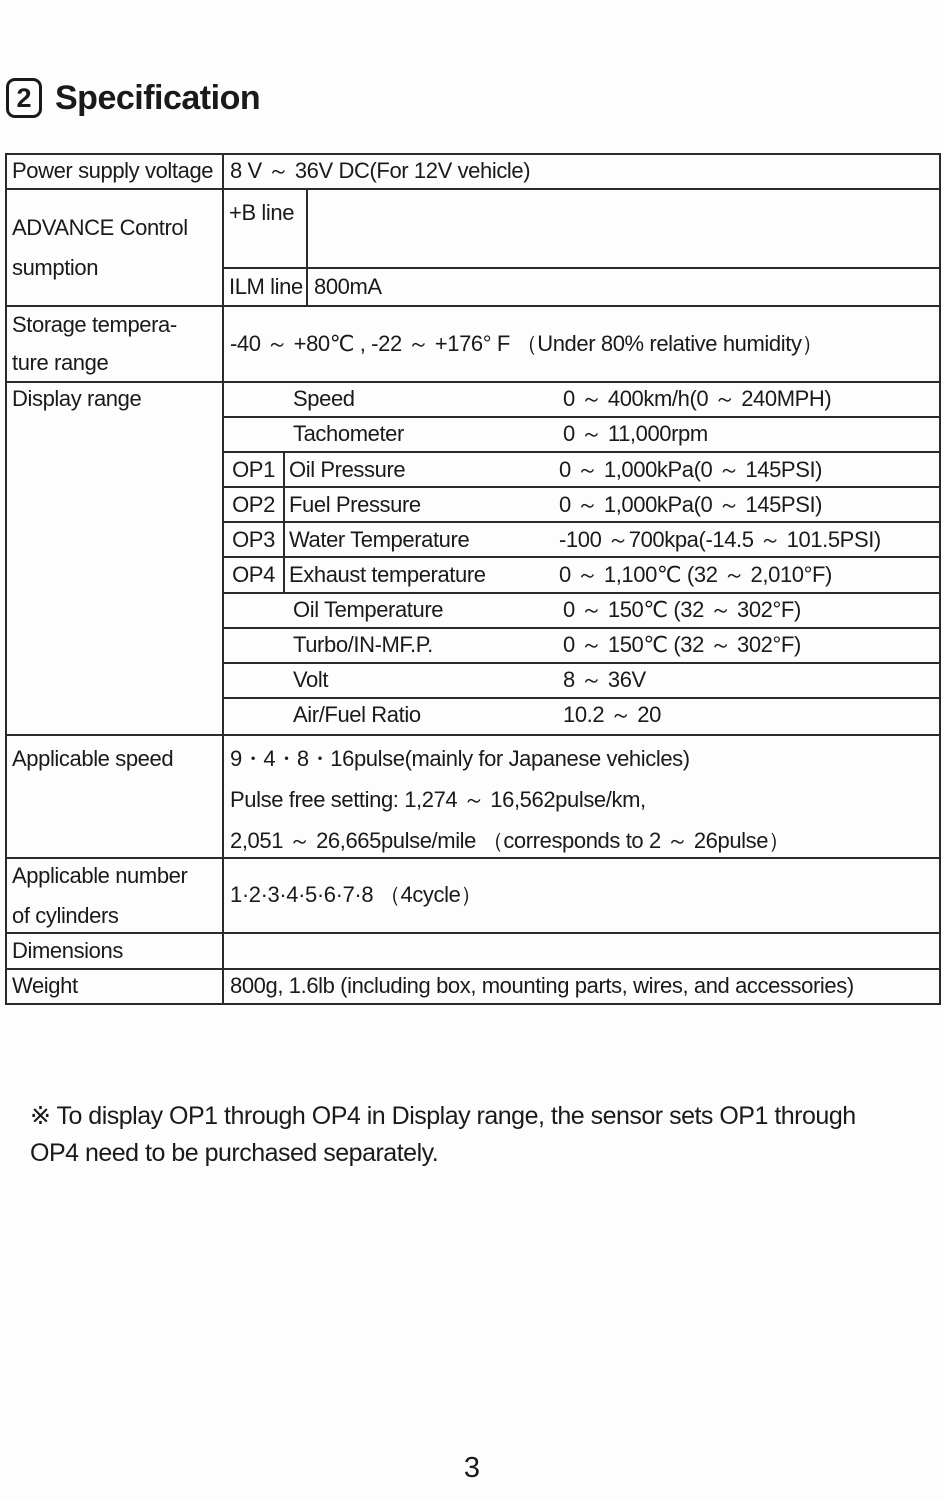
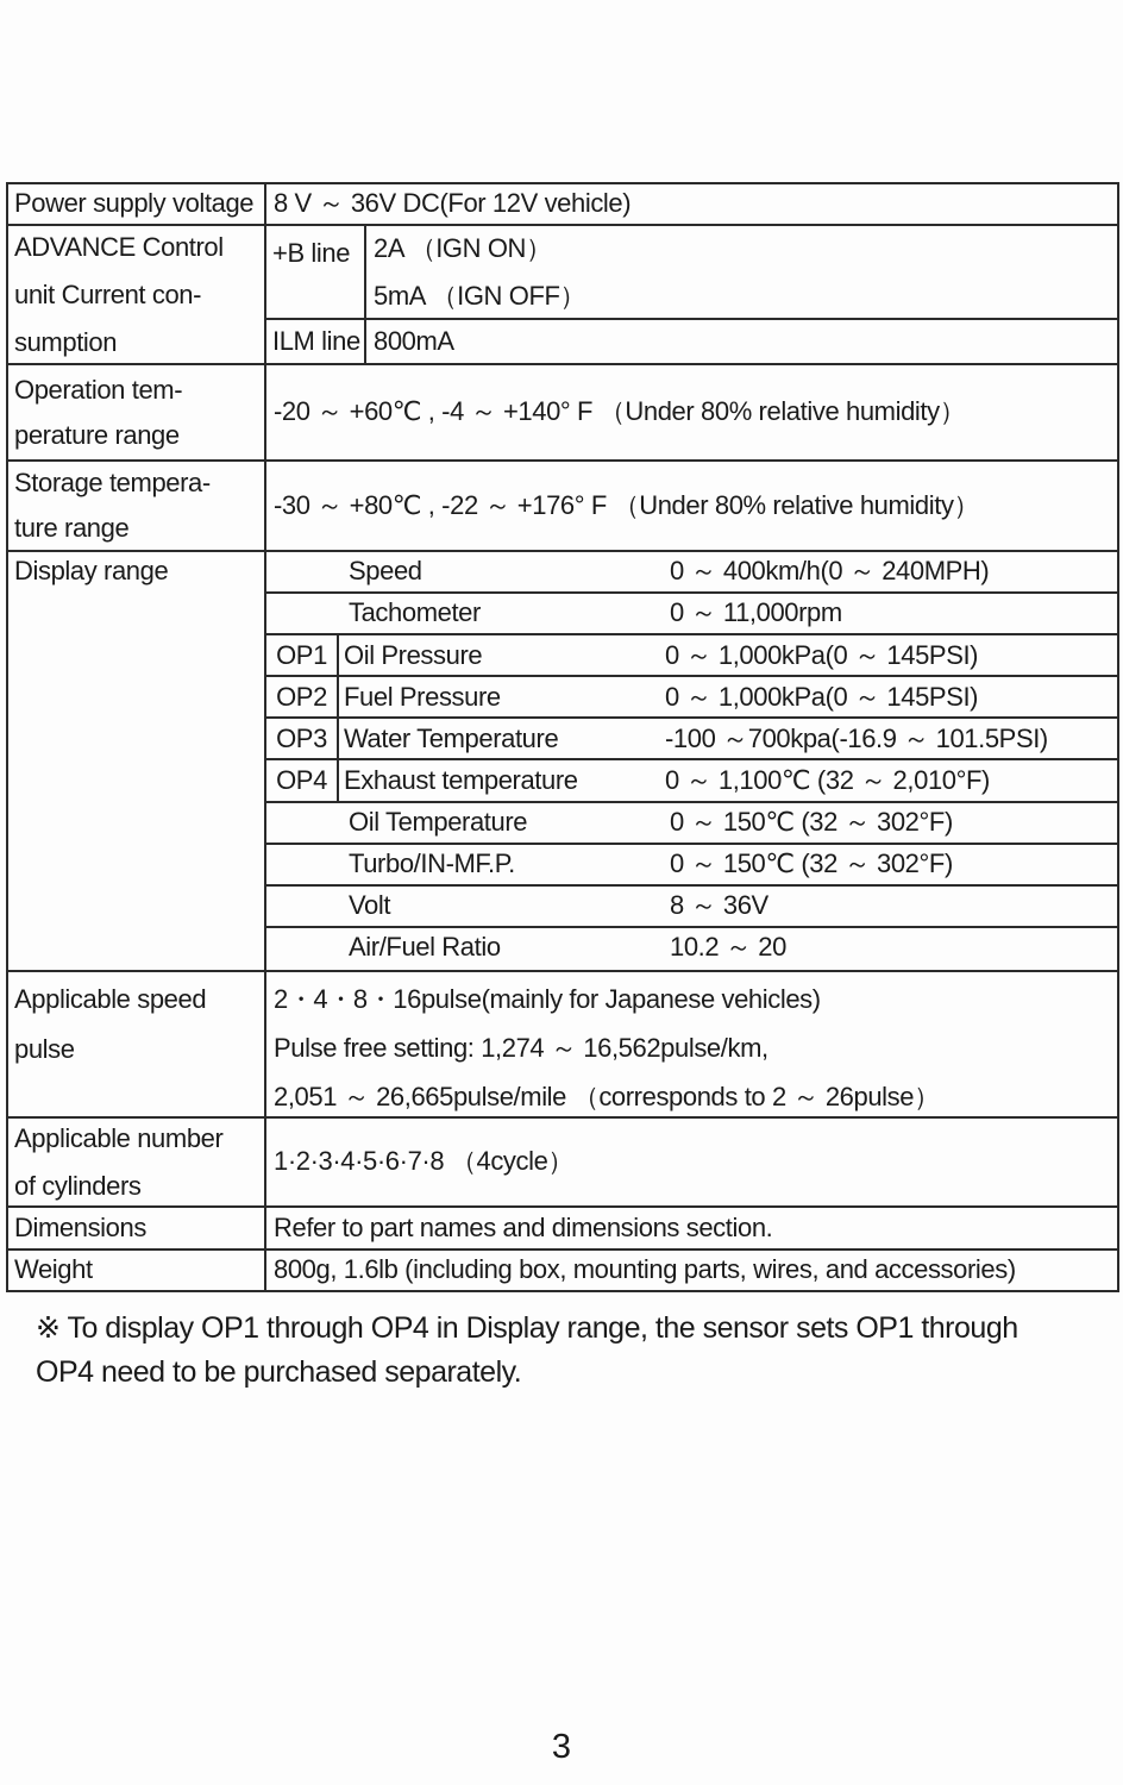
- 2
- Specification
  Power supply voltage
  8 V ～ 36V DC(For 12V vehicle)
  ADVANCE Control
+ unit Current con-
  sumption
  +B line
+ 2A （IGN ON）
+ 5mA （IGN OFF）
  ILM line
  800mA
+ Operation tem-
+ perature range
+ -20 ～ +60℃ , -4 ～ +140° F （Under 80% relative humidity）
  Storage tempera-
  ture range
- -40 ～ +80℃ , -22 ～ +176° F （Under 80% relative humidity）
+ -30 ～ +80℃ , -22 ～ +176° F （Under 80% relative humidity）
  Display range
  Speed
  0 ～ 400km/h(0 ～ 240MPH)
  Tachometer
  0 ～ 11,000rpm
  OP1
  Oil Pressure
  0 ～ 1,000kPa(0 ～ 145PSI)
  OP2
  Fuel Pressure
  0 ～ 1,000kPa(0 ～ 145PSI)
  OP3
  Water Temperature
- -100 ～700kpa(-14.5 ～ 101.5PSI)
+ -100 ～700kpa(-16.9 ～ 101.5PSI)
  OP4
  Exhaust temperature
  0 ～ 1,100℃ (32 ～ 2,010°F)
  Oil Temperature
  0 ～ 150℃ (32 ～ 302°F)
  Turbo/IN-MF.P.
  0 ～ 150℃ (32 ～ 302°F)
  Volt
  8 ～ 36V
  Air/Fuel Ratio
  10.2 ～ 20
  Applicable speed
+ pulse
- 9・4・8・16pulse(mainly for Japanese vehicles)
+ 2・4・8・16pulse(mainly for Japanese vehicles)
  Pulse free setting: 1,274 ～ 16,562pulse/km,
  2,051 ～ 26,665pulse/mile （corresponds to 2 ～ 26pulse）
  Applicable number
  of cylinders
  1·2·3·4·5·6·7·8 （4cycle）
  Dimensions
+ Refer to part names and dimensions section.
  Weight
  800g, 1.6lb (including box, mounting parts, wires, and accessories)
  ※ To display OP1 through OP4 in Display range, the sensor sets OP1 through
  OP4 need to be purchased separately.
  3
